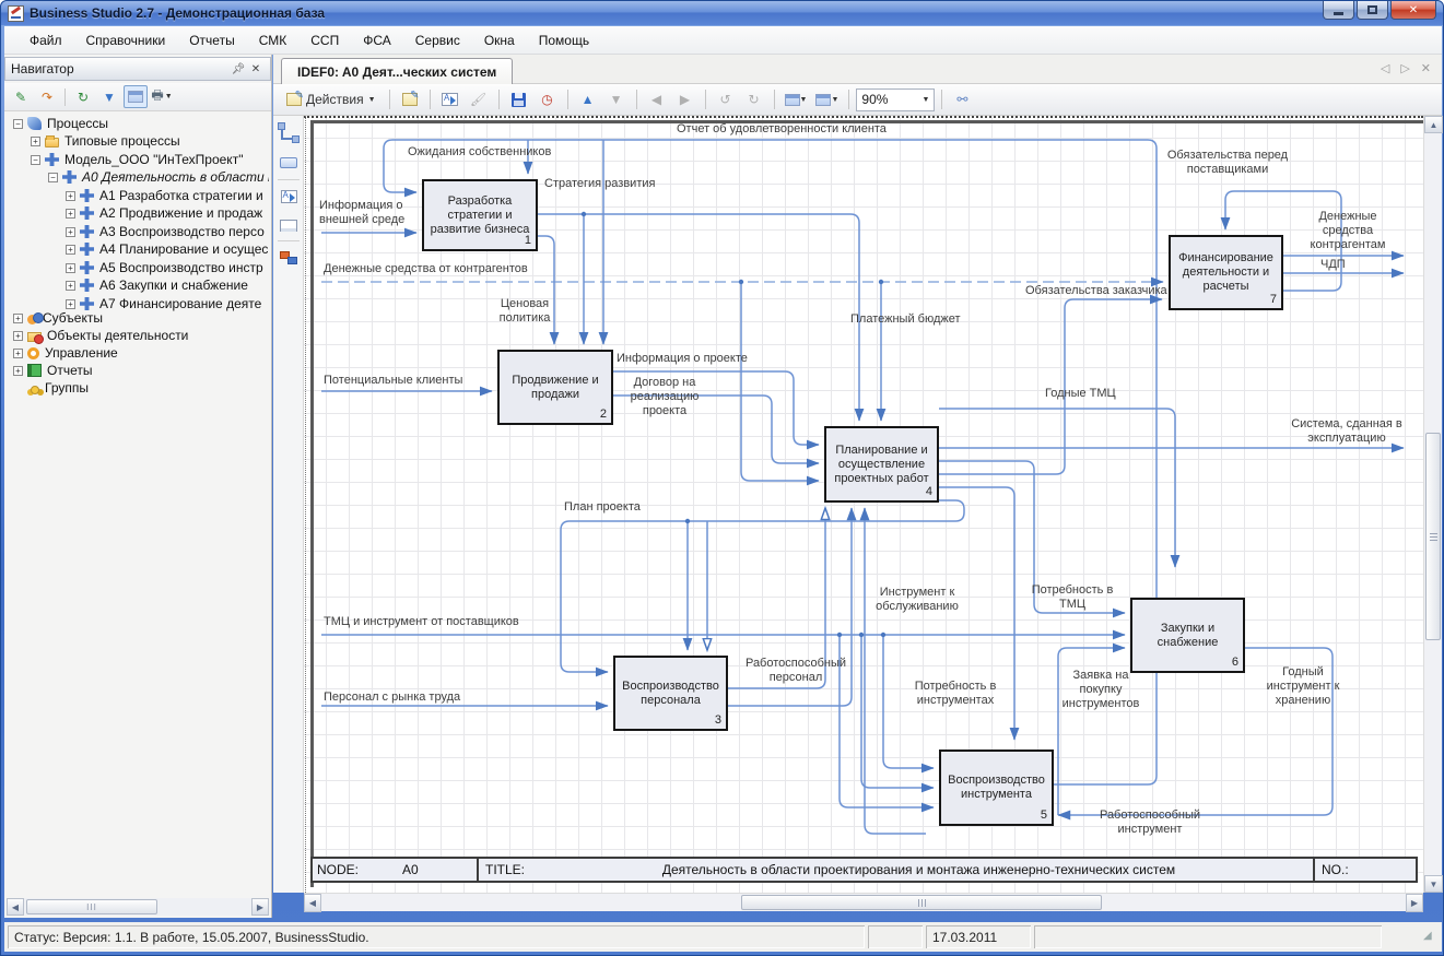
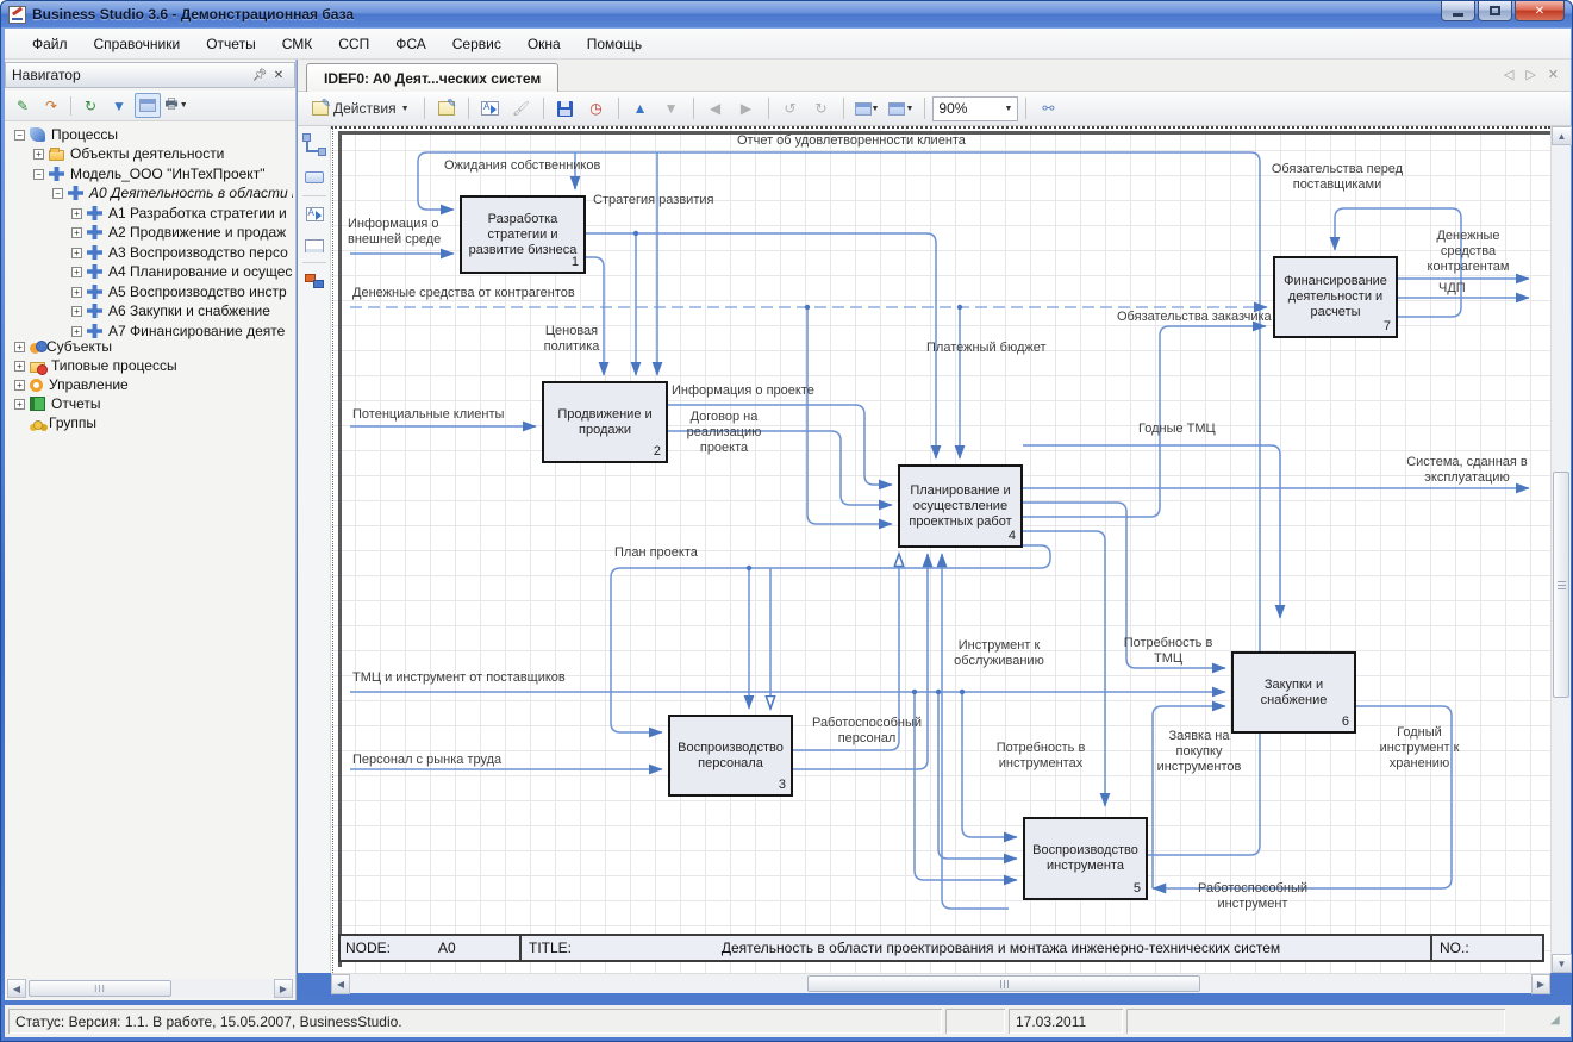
- Business Studio 2.7 - Демонстрационная база
+ Business Studio 3.6 - Демонстрационная база
  ✕
  Файл
  Справочники
  Отчеты
  СМК
  ССП
  ФСА
  Сервис
  Окна
  Помощь
  Навигатор
  📌︎
  ✕
  ✎
  ↷
  ↻
  ▼
  🖶︎
  −
  Процессы
  +
- Типовые процессы
+ Объекты деятельности
  −
  Модель_ООО "ИнТехПроект"
  −
  A0 Деятельность в области
  +
  A1 Разработка стратегии и
  +
  A2 Продвижение и продаж
  +
  A3 Воспроизводство персо
  +
  A4 Планирование и осущес
  +
  A5 Воспроизводство инстр
  +
  A6 Закупки и снабжение
  +
  A7 Финансирование деяте
  +
  Субъекты
  +
- Объекты деятельности
+ Типовые процессы
  +
  Управление
  +
  Отчеты
  Группы
  ◀
  III
  ▶
  IDEF0: A0 Деят...ческих систем
  ◁
  ▷
  ✕
  Действия
  🖌︎
  ◷
  ▲
  ▼
  ◀
  ▶
  ↺
  ↻
  90%
  ⚯︎
  Разработка стратегии и развитие бизнеса
  1
  Продвижение и продажи
  2
  Воспроизводство персонала
  3
  Планирование и осуществление проектных работ
  4
  Воспроизводство инструмента
  5
  Закупки и снабжение
  6
  Финансирование деятельности и расчеты
  7
  Отчет об удовлетворенности клиента
  Ожидания собственников
  Информация о внешней среде
  Стратегия развития
  Денежные средства от контрагентов
  Ценовая политика
  Потенциальные клиенты
  Информация о проекте
  Договор на реализацию проекта
  Платежный бюджет
  Обязательства заказчика
  Обязательства перед поставщиками
  Денежные средства контрагентам
  ЧДП
  Годные ТМЦ
  Система, сданная в эксплуатацию
  План проекта
  ТМЦ и инструмент от поставщиков
  Персонал с рынка труда
  Работоспособный персонал
  Инструмент к обслуживанию
  Потребность в ТМЦ
  Потребность в инструментах
  Заявка на покупку инструментов
  Годный инструмент к хранению
  Работоспособный инструмент
  NODE:
  A0
  TITLE:
  Деятельность в области проектирования и монтажа инженерно-технических систем
  NO.:
  ▲
  ▼
  ◀
  ▶
  Статус: Версия: 1.1. В работе, 15.05.2007, BusinessStudio.
  17.03.2011
  ◢
